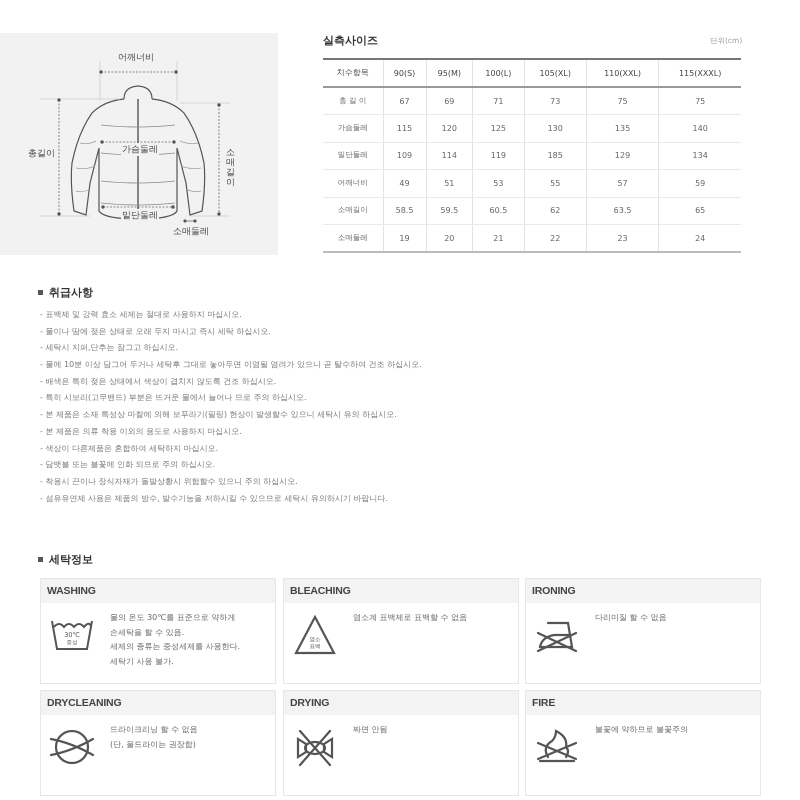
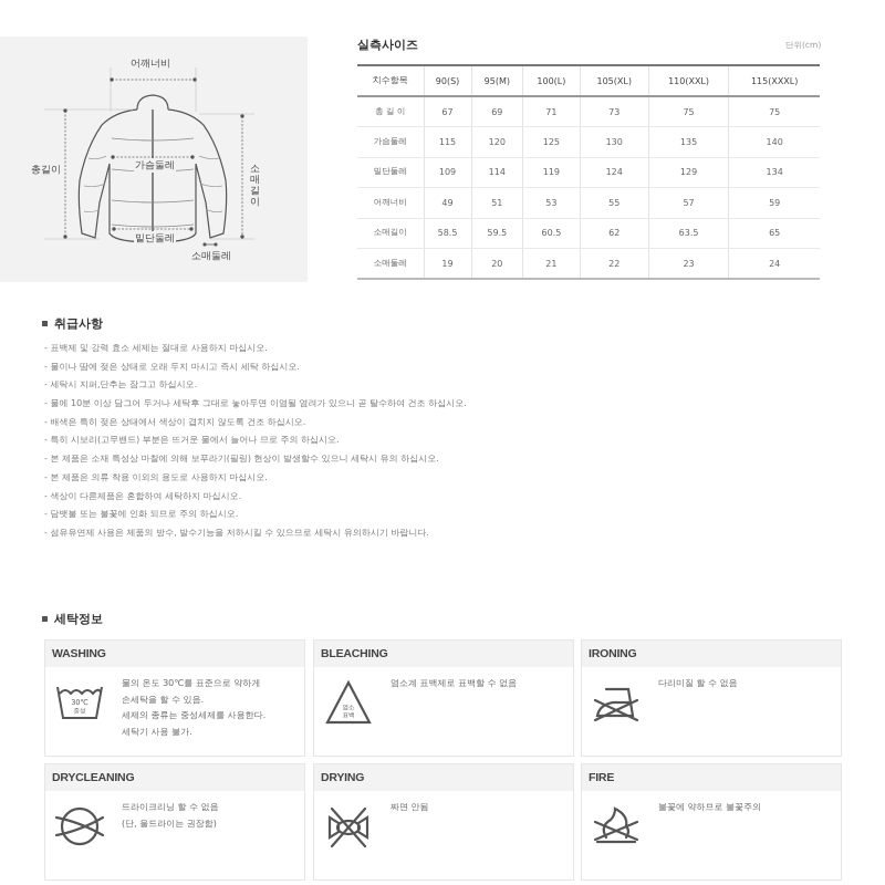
  어깨너비
  총길이
  가슴둘레
  소매길이
  밑단둘레
  소매둘레
  실측사이즈
  단위(cm)
  치수항목	90(S)	95(M)	100(L)	105(XL)	110(XXL)	115(XXXL)
  총 길 이	67	69	71	73	75	75
  가슴둘레	115	120	125	130	135	140
- 밑단둘레	109	114	119	185	129	134
+ 밑단둘레	109	114	119	124	129	134
  어깨너비	49	51	53	55	57	59
  소매길이	58.5	59.5	60.5	62	63.5	65
  소매둘레	19	20	21	22	23	24
  취급사항
  표백제 및 강력 효소 세제는 절대로 사용하지 마십시오.
  물이나 땀에 젖은 상태로 오래 두지 마시고 즉시 세탁 하십시오.
  세탁시 지퍼,단추는 잠그고 하십시오.
  물에 10분 이상 담그어 두거나 세탁후 그대로 놓아두면 이염될 염려가 있으니 곧 탈수하여 건조 하십시오.
  배색은 특히 젖은 상태에서 색상이 겹치지 않도록 건조 하십시오.
  특히 시보리(고무밴드) 부분은 뜨거운 물에서 늘어나 므로 주의 하십시오.
  본 제품은 소재 특성상 마찰에 의해 보푸라기(필링) 현상이 발생할수 있으니 세탁시 유의 하십시오.
  본 제품은 의류 착용 이외의 용도로 사용하지 마십시오.
  색상이 다른제품은 혼합하여 세탁하지 마십시오.
  담뱃불 또는 불꽃에 인화 되므로 주의 하십시오.
- 착용시 끈이나 장식자재가 돌발상황시 위험할수 있으니 주의 하십시오.
  섬유유연제 사용은 제품의 방수, 발수기능을 저하시킬 수 있으므로 세탁시 유의하시기 바랍니다.
  세탁정보
  WASHING
  30℃
  물의 온도 30℃를 표준으로 약하게
  손세탁을 할 수 있음.
  세제의 종류는 중성세제를 사용한다.
  세탁기 사용 불가.
  BLEACHING
  염소계 표백제로 표백할 수 없음
  IRONING
  다리미질 할 수 없음
  DRYCLEANING
  드라이크리닝 할 수 없음
  (단, 울드라이는 권장함)
  DRYING
  짜면 안됨
  FIRE
  불꽃에 약하므로 불꽃주의
